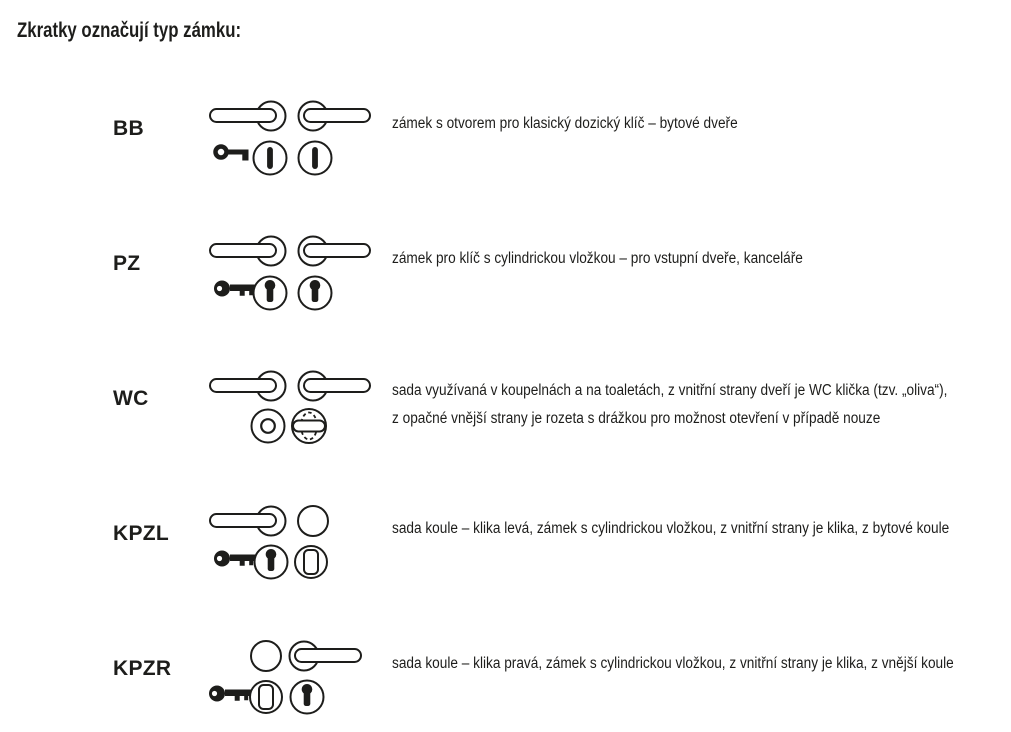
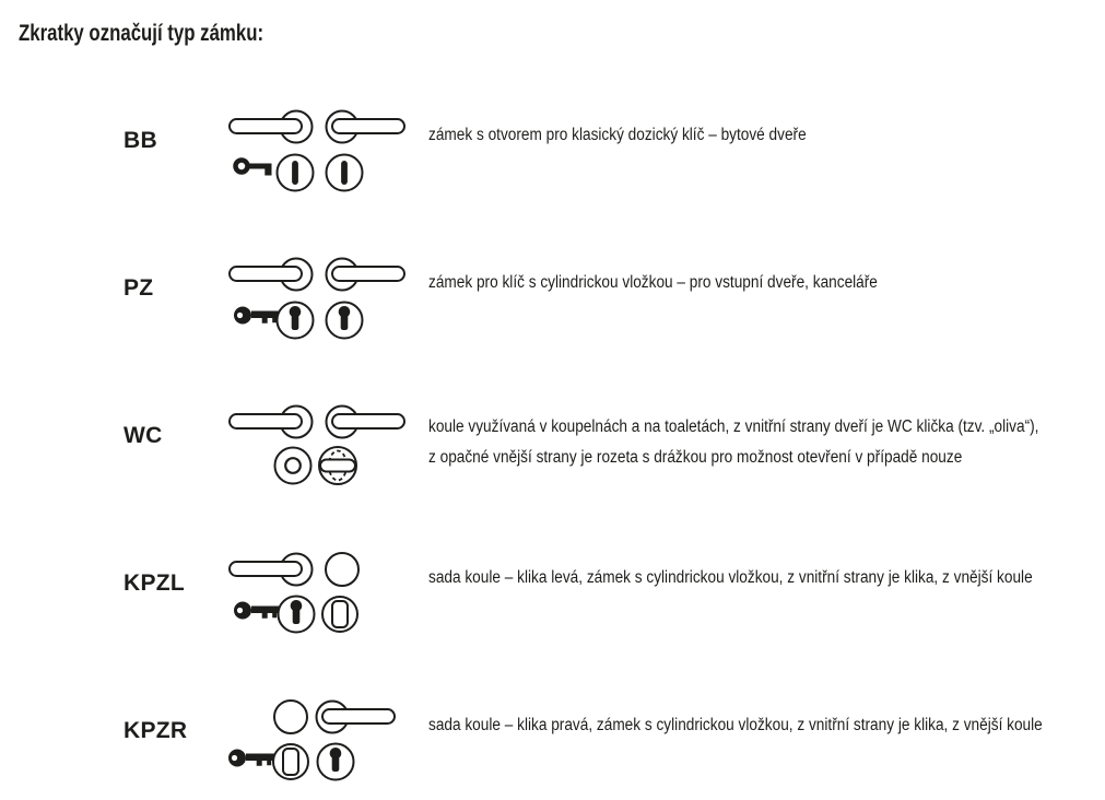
  Zkratky označují typ zámku:
  BB
  zámek s otvorem pro klasický dozický klíč – bytové dveře
  PZ
  zámek pro klíč s cylindrickou vložkou – pro vstupní dveře, kanceláře
  WC
- sada využívaná v koupelnách a na toaletách, z vnitřní strany dveří je WC klička (tzv. „oliva“),
+ koule využívaná v koupelnách a na toaletách, z vnitřní strany dveří je WC klička (tzv. „oliva“),
  z opačné vnější strany je rozeta s drážkou pro možnost otevření v případě nouze
  KPZL
- sada koule – klika levá, zámek s cylindrickou vložkou, z vnitřní strany je klika, z bytové koule
+ sada koule – klika levá, zámek s cylindrickou vložkou, z vnitřní strany je klika, z vnější koule
  KPZR
  sada koule – klika pravá, zámek s cylindrickou vložkou, z vnitřní strany je klika, z vnější koule
